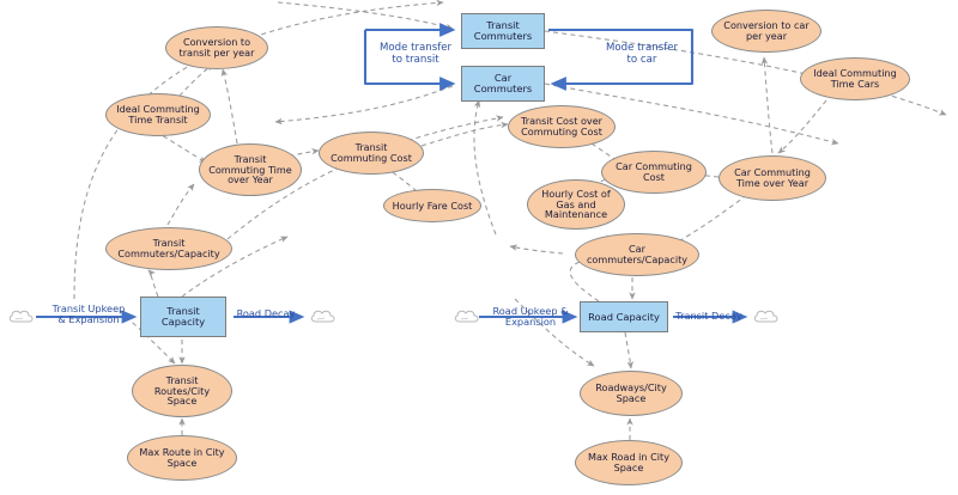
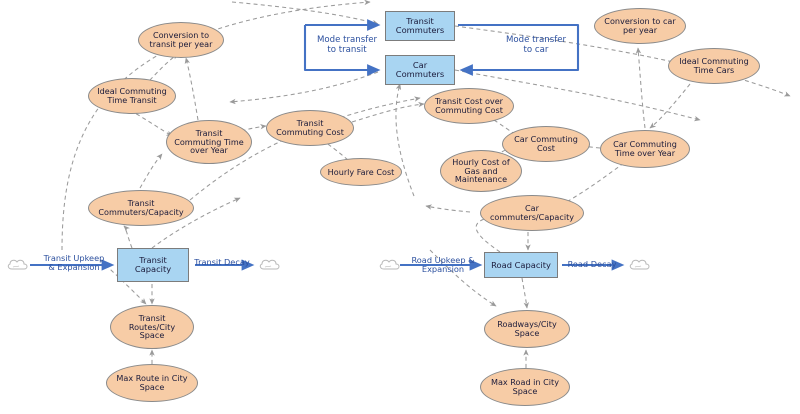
  Conversion to
  transit per year
  Conversion to car
  per year
  Ideal Commuting
  Time Transit
  Ideal Commuting
  Time Cars
  Transit
  Commuting Time
  over Year
  Transit
  Commuting Cost
  Hourly Fare Cost
  Transit Cost over
  Commuting Cost
  Car Commuting
  Cost
  Hourly Cost of
  Gas and
  Maintenance
  Car Commuting
  Time over Year
  Transit
  Commuters/Capacity
  Car
  commuters/Capacity
  Transit
  Routes/City
  Space
  Roadways/City
  Space
  Max Route in City
  Space
  Max Road in City
  Space
  Transit
  Commuters
  Car
  Commuters
  Transit
  Capacity
  Road Capacity
  Transit Upkeep
  & Expansion
- Road Decay
+ Transit Decay
  Road Upkeep &
  Expansion
- Transit Decay
+ Road Decay
  Mode transfer
  to transit
  Mode transfer
  to car
